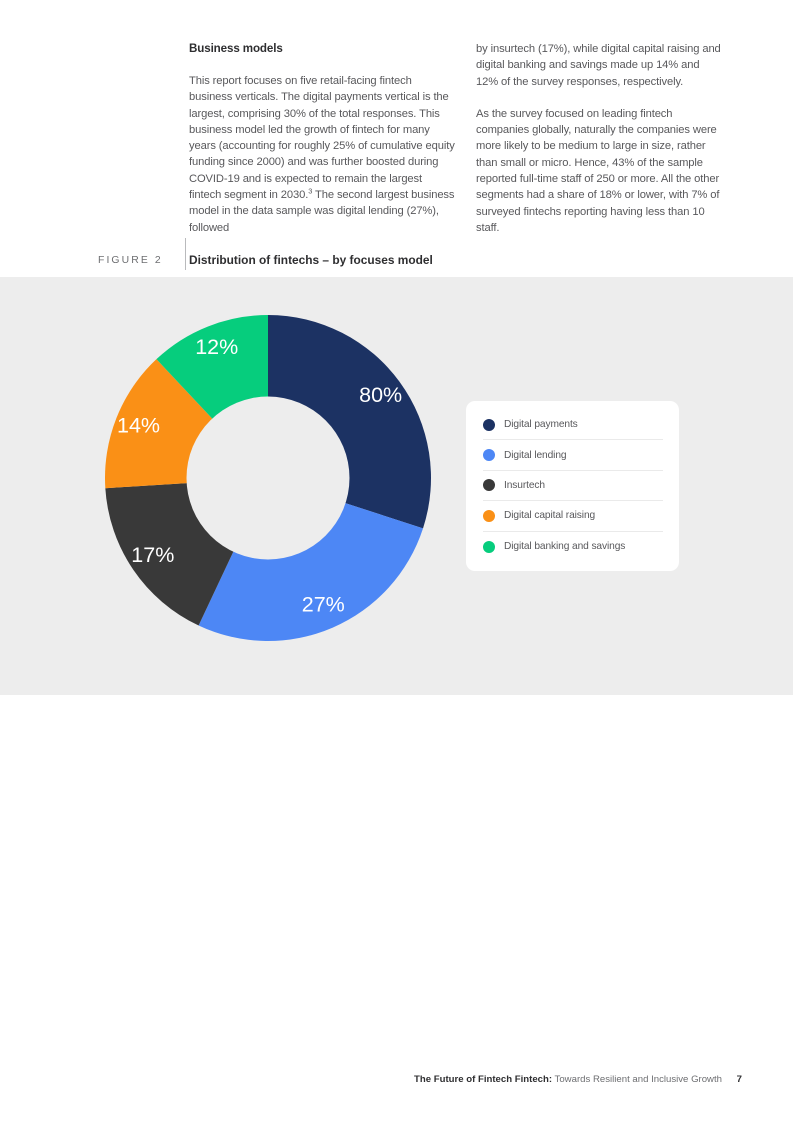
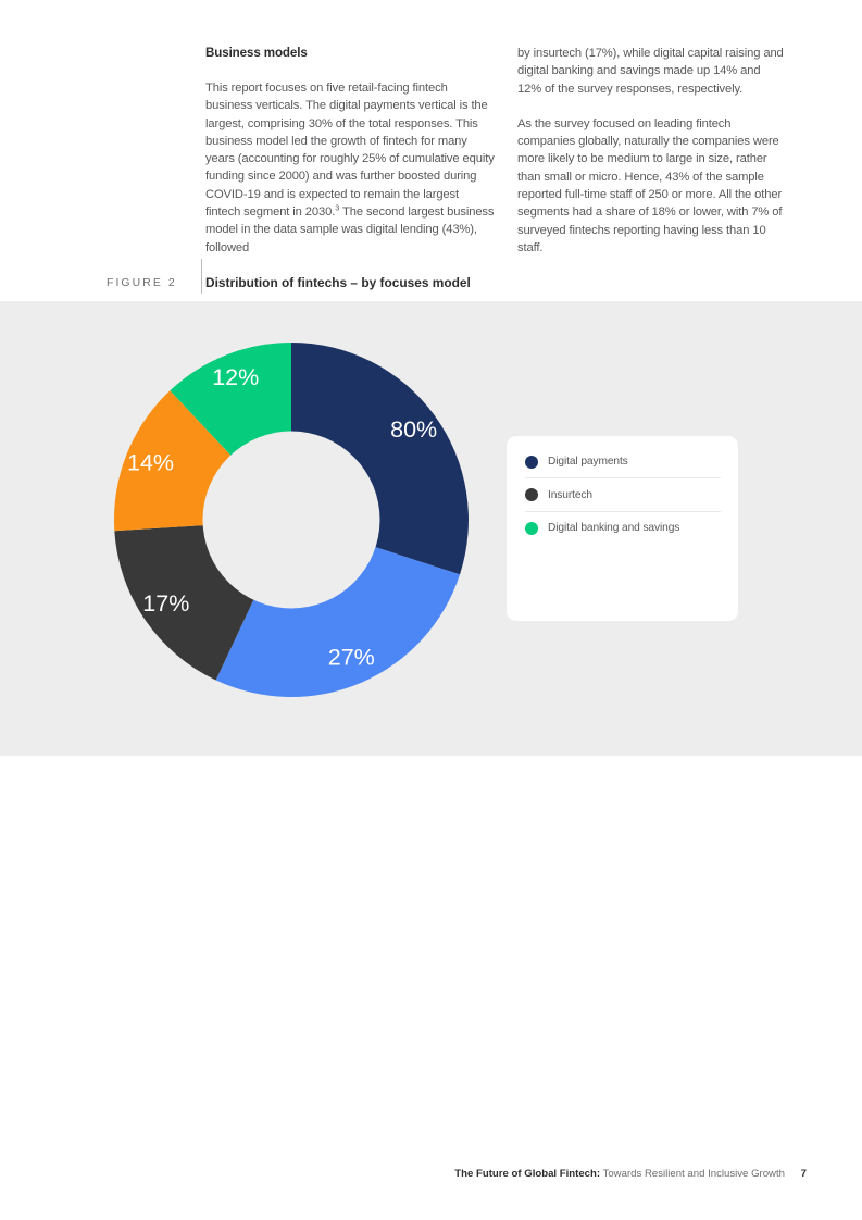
  Business models
- This report focuses on five retail-facing fintech business verticals. The digital payments vertical is the largest, comprising 30% of the total responses. This business model led the growth of fintech for many years (accounting for roughly 25% of cumulative equity funding since 2000) and was further boosted during COVID-19 and is expected to remain the largest fintech segment in 2030.3 The second largest business model in the data sample was digital lending (27%), followed
+ This report focuses on five retail-facing fintech business verticals. The digital payments vertical is the largest, comprising 30% of the total responses. This business model led the growth of fintech for many years (accounting for roughly 25% of cumulative equity funding since 2000) and was further boosted during COVID-19 and is expected to remain the largest fintech segment in 2030.3 The second largest business model in the data sample was digital lending (43%), followed
  by insurtech (17%), while digital capital raising and digital banking and savings made up 14% and 12% of the survey responses, respectively.
  As the survey focused on leading fintech companies globally, naturally the companies were more likely to be medium to large in size, rather than small or micro. Hence, 43% of the sample reported full-time staff of 250 or more. All the other segments had a share of 18% or lower, with 7% of surveyed fintechs reporting having less than 10 staff.
  FIGURE 2
  Distribution of fintechs – by focuses model
  80%
  27%
  17%
  14%
  12%
  Digital payments
- Digital lending
  Insurtech
- Digital capital raising
  Digital banking and savings
- The Future of Fintech Fintech: Towards Resilient and Inclusive Growth
+ The Future of Global Fintech: Towards Resilient and Inclusive Growth
  7
